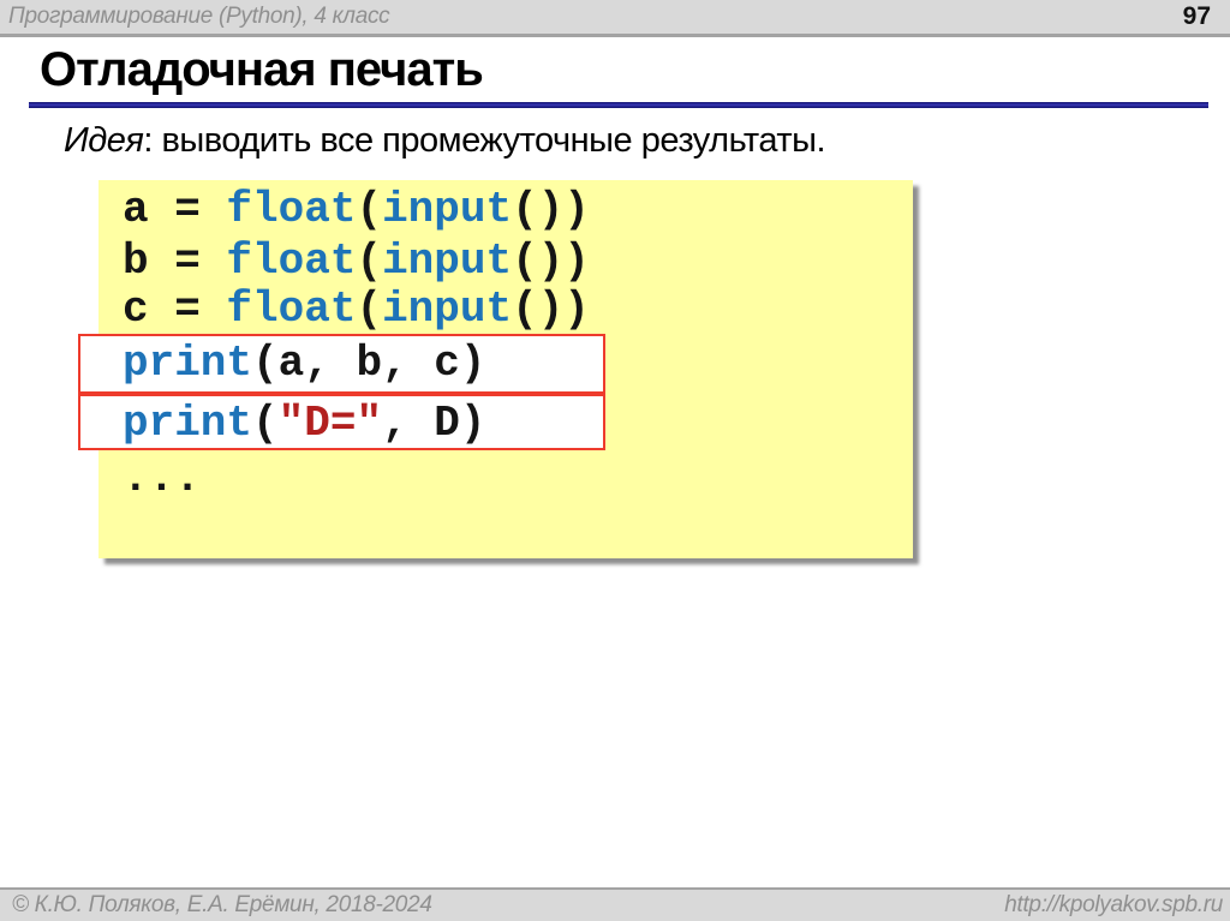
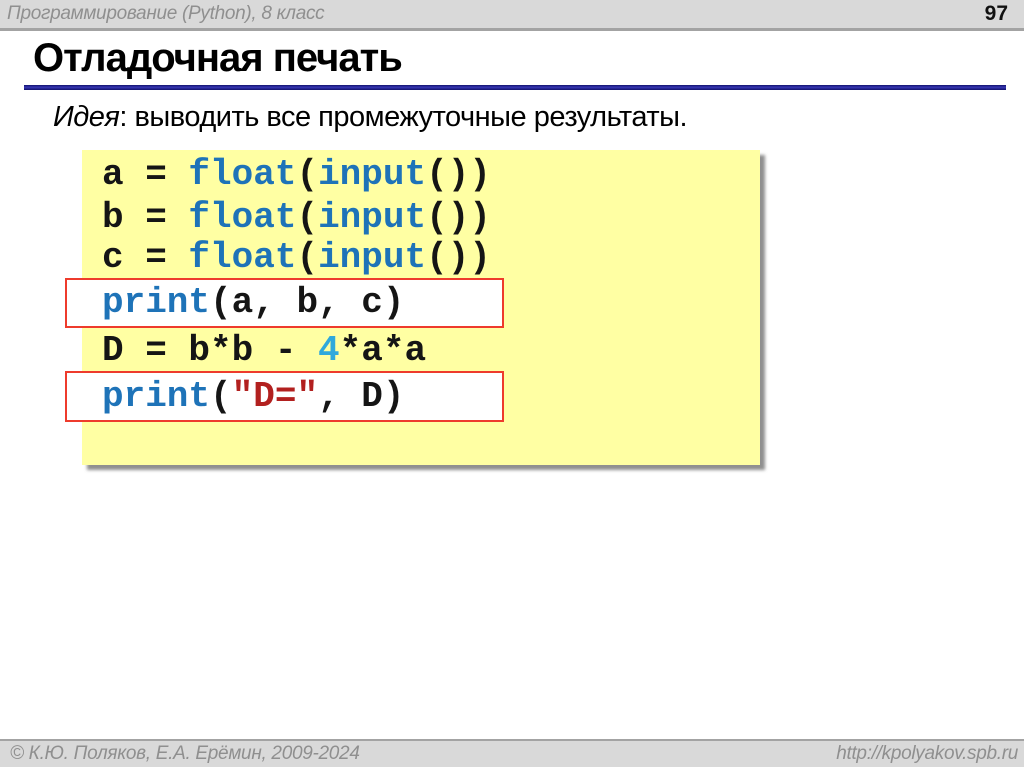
- Программирование (Python), 4 класс
+ Программирование (Python), 8 класс
  97
  Отладочная печать
  Идея: выводить все промежуточные результаты.
  a = float(input())
  b = float(input())
  c = float(input())
  print(a, b, c)
+ D = b*b - 4*a*a
  print("D=", D)
- ...
- © К.Ю. Поляков, Е.А. Ерёмин, 2018-2024
+ © К.Ю. Поляков, Е.А. Ерёмин, 2009-2024
  http://kpolyakov.spb.ru
